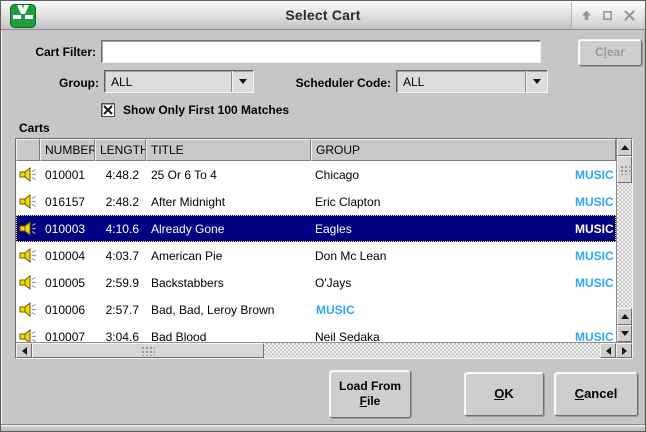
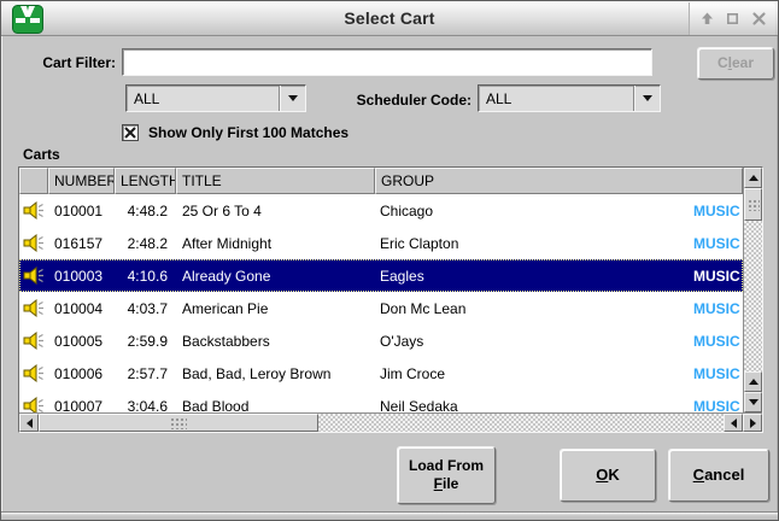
  Select Cart
  Cart Filter:
  Clear
- Group:
  ALL
  Scheduler Code:
  ALL
  Show Only First 100 Matches
  Carts
  NUMBER
  LENGTH
  TITLE
  GROUP
  010001
  4:48.2
  25 Or 6 To 4
  Chicago
  MUSIC
  016157
  2:48.2
  After Midnight
  Eric Clapton
  MUSIC
  010003
  4:10.6
  Already Gone
  Eagles
  MUSIC
  010004
  4:03.7
  American Pie
  Don Mc Lean
  MUSIC
  010005
  2:59.9
  Backstabbers
  O'Jays
  MUSIC
  010006
  2:57.7
  Bad, Bad, Leroy Brown
+ Jim Croce
  MUSIC
  010007
  3:04.6
  Bad Blood
  Neil Sedaka
  MUSIC
  Load From
  File
  OK
  Cancel
